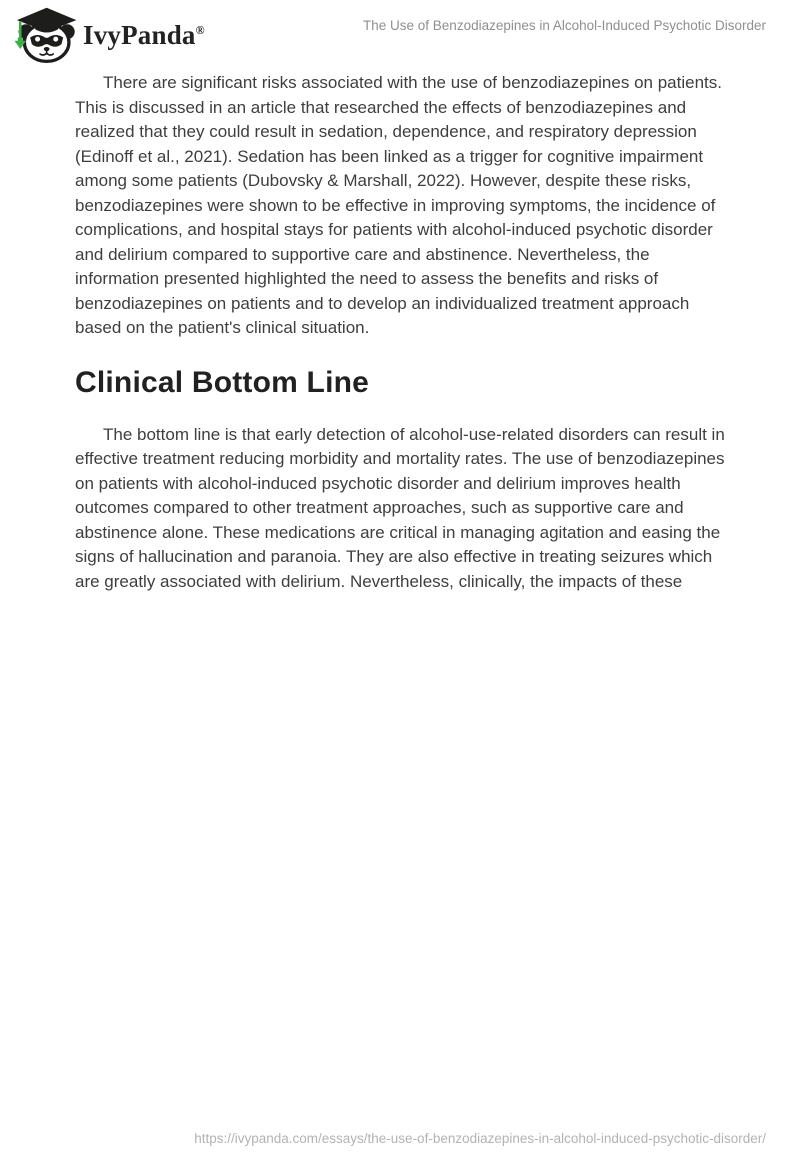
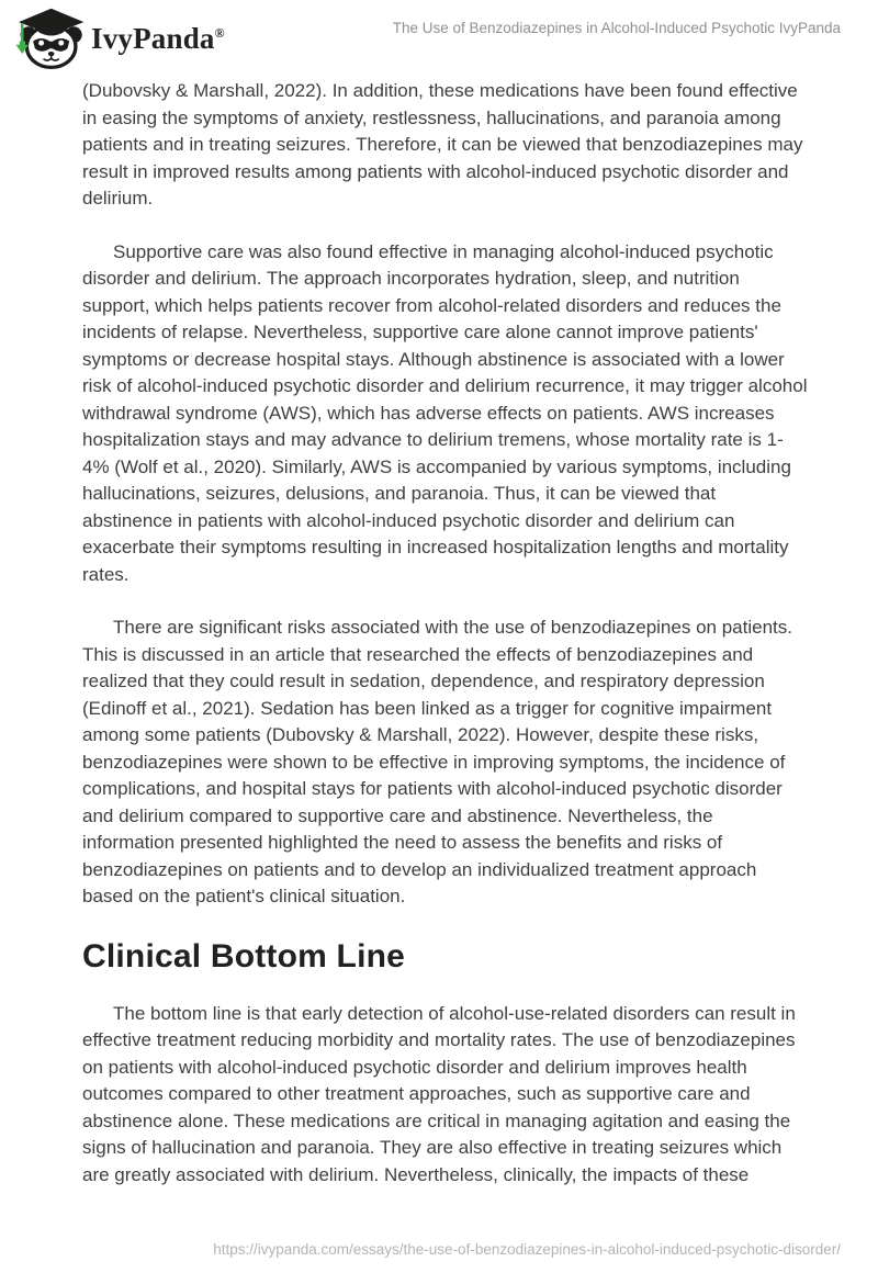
  IvyPanda®
- The Use of Benzodiazepines in Alcohol-Induced Psychotic Disorder
+ The Use of Benzodiazepines in Alcohol-Induced Psychotic IvyPanda
+ (Dubovsky & Marshall, 2022). In addition, these medications have been found effective
+ in easing the symptoms of anxiety, restlessness, hallucinations, and paranoia among
+ patients and in treating seizures. Therefore, it can be viewed that benzodiazepines may
+ result in improved results among patients with alcohol-induced psychotic disorder and
+ delirium.
+ Supportive care was also found effective in managing alcohol-induced psychotic
+ disorder and delirium. The approach incorporates hydration, sleep, and nutrition
+ support, which helps patients recover from alcohol-related disorders and reduces the
+ incidents of relapse. Nevertheless, supportive care alone cannot improve patients'
+ symptoms or decrease hospital stays. Although abstinence is associated with a lower
+ risk of alcohol-induced psychotic disorder and delirium recurrence, it may trigger alcohol
+ withdrawal syndrome (AWS), which has adverse effects on patients. AWS increases
+ hospitalization stays and may advance to delirium tremens, whose mortality rate is 1-
+ 4% (Wolf et al., 2020). Similarly, AWS is accompanied by various symptoms, including
+ hallucinations, seizures, delusions, and paranoia. Thus, it can be viewed that
+ abstinence in patients with alcohol-induced psychotic disorder and delirium can
+ exacerbate their symptoms resulting in increased hospitalization lengths and mortality
+ rates.
  There are significant risks associated with the use of benzodiazepines on patients.
  This is discussed in an article that researched the effects of benzodiazepines and
  realized that they could result in sedation, dependence, and respiratory depression
  (Edinoff et al., 2021). Sedation has been linked as a trigger for cognitive impairment
  among some patients (Dubovsky & Marshall, 2022). However, despite these risks,
  benzodiazepines were shown to be effective in improving symptoms, the incidence of
  complications, and hospital stays for patients with alcohol-induced psychotic disorder
  and delirium compared to supportive care and abstinence. Nevertheless, the
  information presented highlighted the need to assess the benefits and risks of
  benzodiazepines on patients and to develop an individualized treatment approach
  based on the patient's clinical situation.
  Clinical Bottom Line
  The bottom line is that early detection of alcohol-use-related disorders can result in
  effective treatment reducing morbidity and mortality rates. The use of benzodiazepines
  on patients with alcohol-induced psychotic disorder and delirium improves health
  outcomes compared to other treatment approaches, such as supportive care and
  abstinence alone. These medications are critical in managing agitation and easing the
  signs of hallucination and paranoia. They are also effective in treating seizures which
  are greatly associated with delirium. Nevertheless, clinically, the impacts of these
  https://ivypanda.com/essays/the-use-of-benzodiazepines-in-alcohol-induced-psychotic-disorder/
